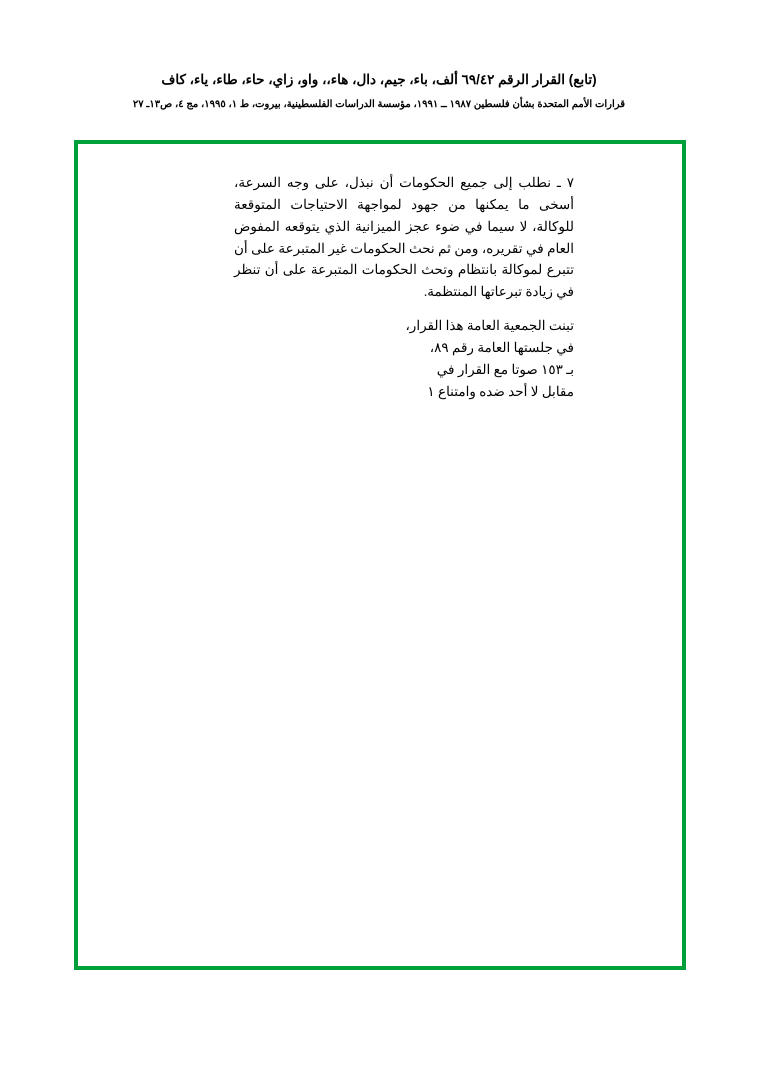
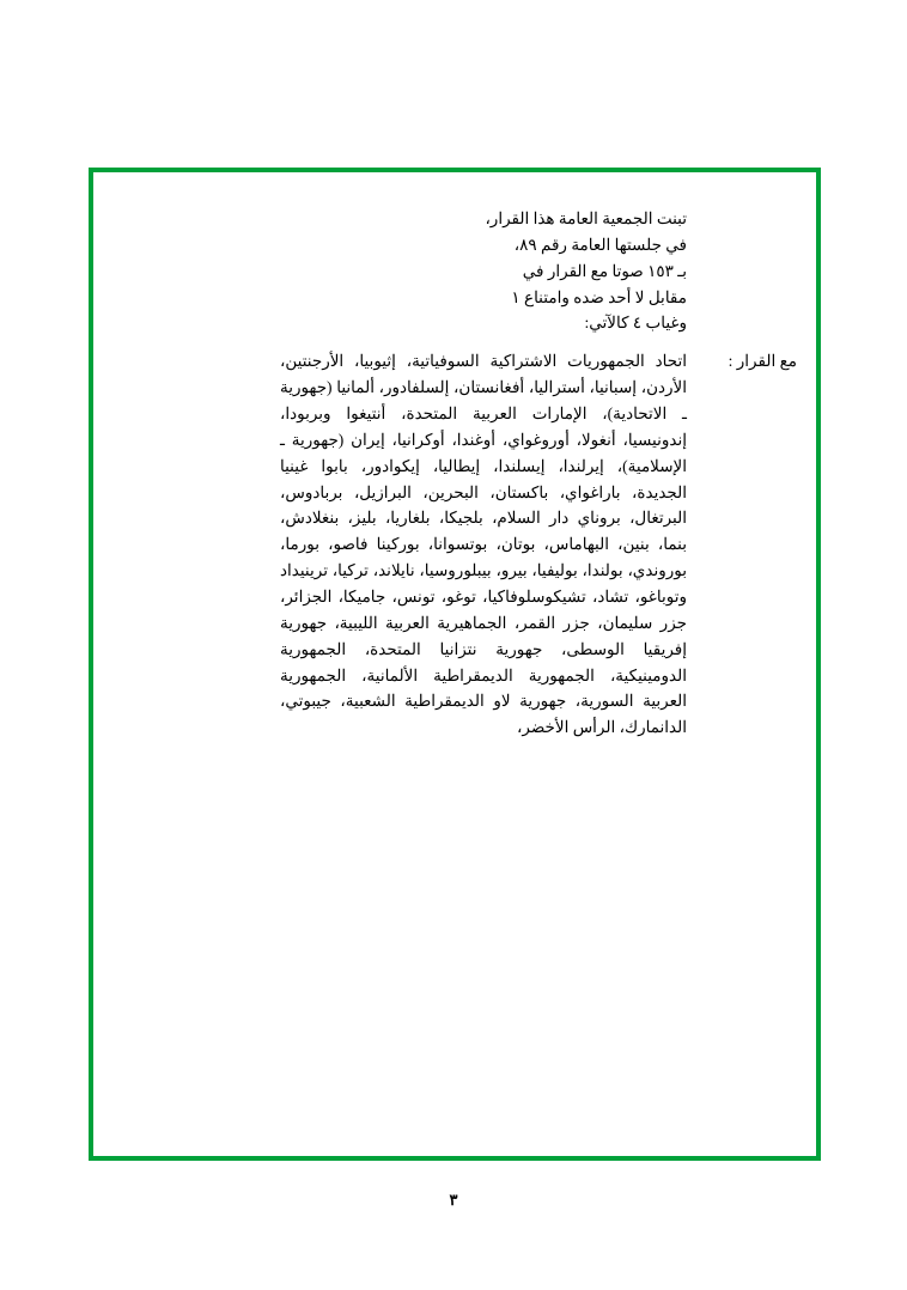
- (تابع) القرار الرقم ٦٩/٤٢ ألف، باء، جيم، دال، هاء،، واو، زاي، حاء، طاء، ياء، كاف
- قرارات الأمم المتحدة بشأن فلسطين ١٩٨٧ ــ ١٩٩١، مؤسسة الدراسات الفلسطينية، بيروت، ط ١، ١٩٩٥، مج ٤، ص١٣ـ ٢٧
- ٧ ـ نطلب إلى جميع الحكومات أن نبذل، على وجه السرعة، أسخى ما يمكنها من جهود لمواجهة الاحتياجات المتوقعة للوكالة، لا سيما في ضوء عجز الميزانية الذي يتوقعه المفوض العام في تقريره، ومن ثم نحث الحكومات غير المتبرعة على أن تتبرع لموكالة بانتظام وتحث الحكومات المتبرعة على أن تنظر في زيادة تبرعاتها المنتظمة.
  تبنت الجمعية العامة هذا القرار،
  في جلستها العامة رقم ٨٩،
  بـ ١٥٣ صوتا مع القرار في
  مقابل لا أحد ضده وامتناع ١
+ وغياب ٤ كالآتي:
+ مع القرار :
+ اتحاد الجمهوريات الاشتراكية السوفياتية، إثيوبيا، الأرجنتين، الأردن، إسبانيا، أستراليا، أفغانستان، إلسلفادور، ألمانيا (جهورية ـ الاتحادية)، الإمارات العربية المتحدة، أنتيغوا وبربودا، إندونيسيا، أنغولا، أوروغواي، أوغندا، أوكرانيا، إيران (جهورية ـ الإسلامية)، إيرلندا، إيسلندا، إيطاليا، إيكوادور، بابوا غينيا الجديدة، باراغواي، باكستان، البحرين، البرازيل، بربادوس، البرتغال، بروناي دار السلام، بلجيكا، بلغاريا، بليز، بنغلادش، بنما، بنين، البهاماس، بوتان، بوتسوانا، بوركينا فاصو، بورما، بوروندي، بولندا، بوليفيا، بيرو، بيبلوروسيا، نايلاند، تركيا، ترينيداد وتوباغو، تشاد، تشيكوسلوفاكيا، توغو، تونس، جاميكا، الجزائر، جزر سليمان، جزر القمر، الجماهيرية العربية الليبية، جهورية إفريقيا الوسطى، جهورية نتزانيا المتحدة، الجمهورية الدومينيكية، الجمهورية الديمقراطية الألمانية، الجمهورية العربية السورية، جهورية لاو الديمقراطية الشعبية، جيبوتي، الدانمارك، الرأس الأخضر،
+ ٣
